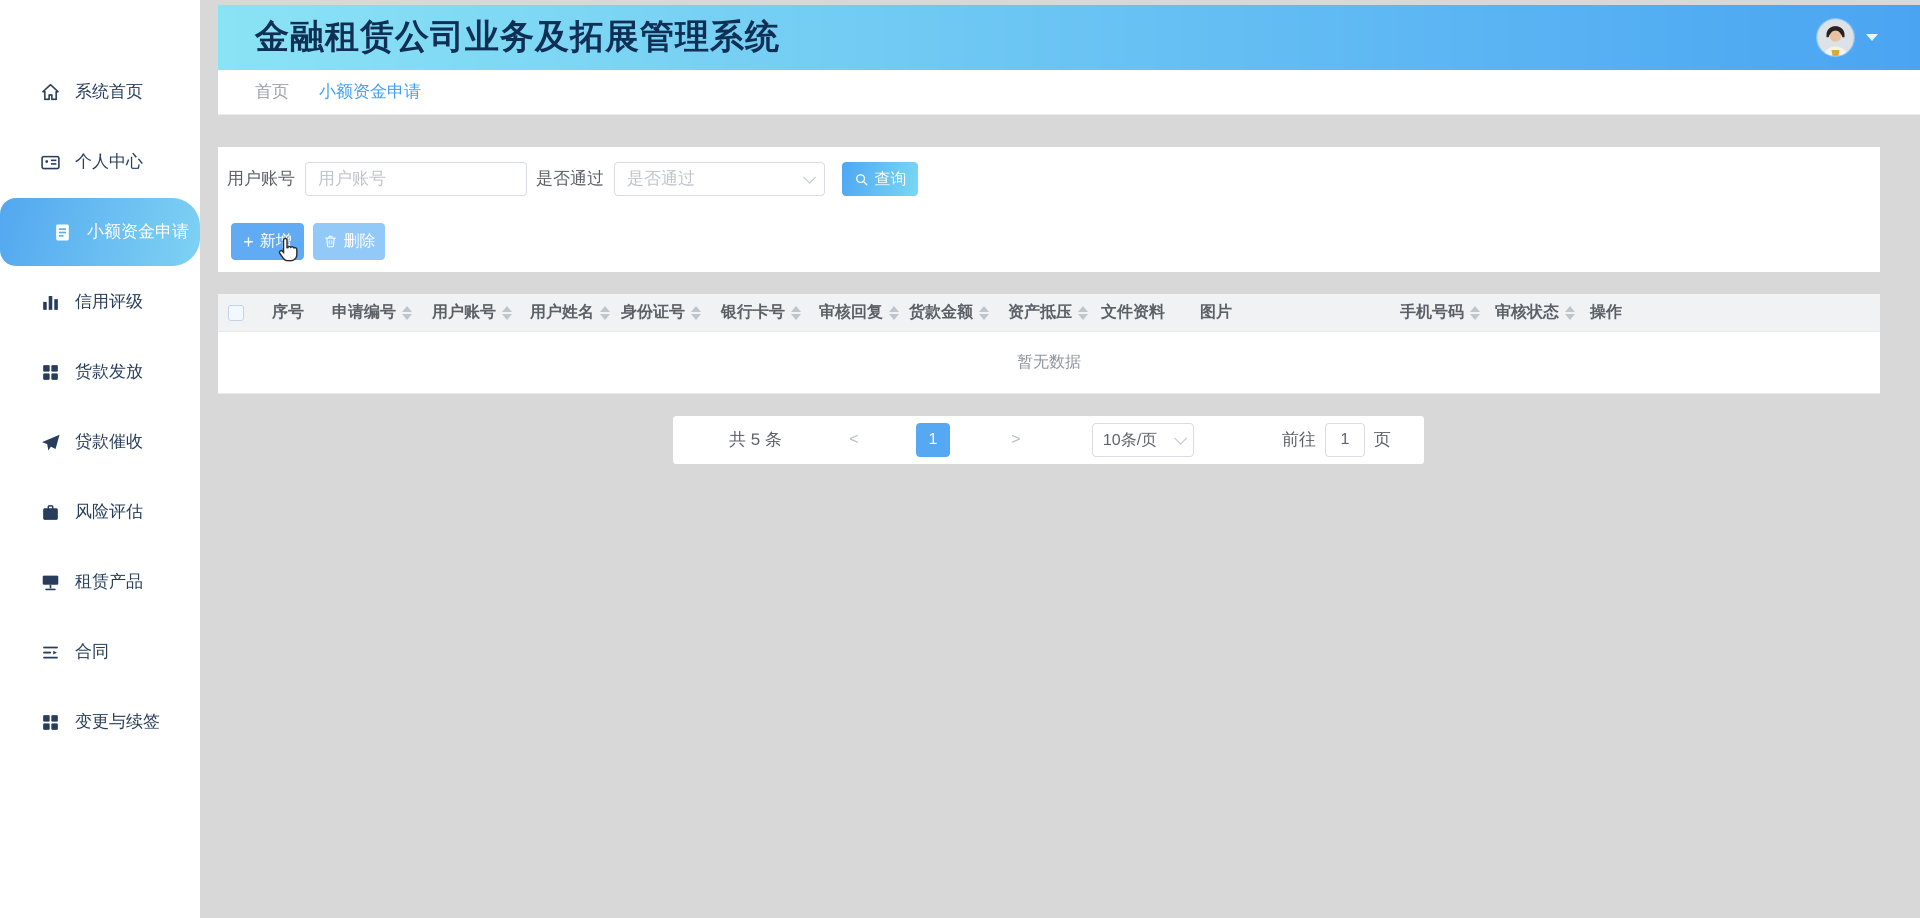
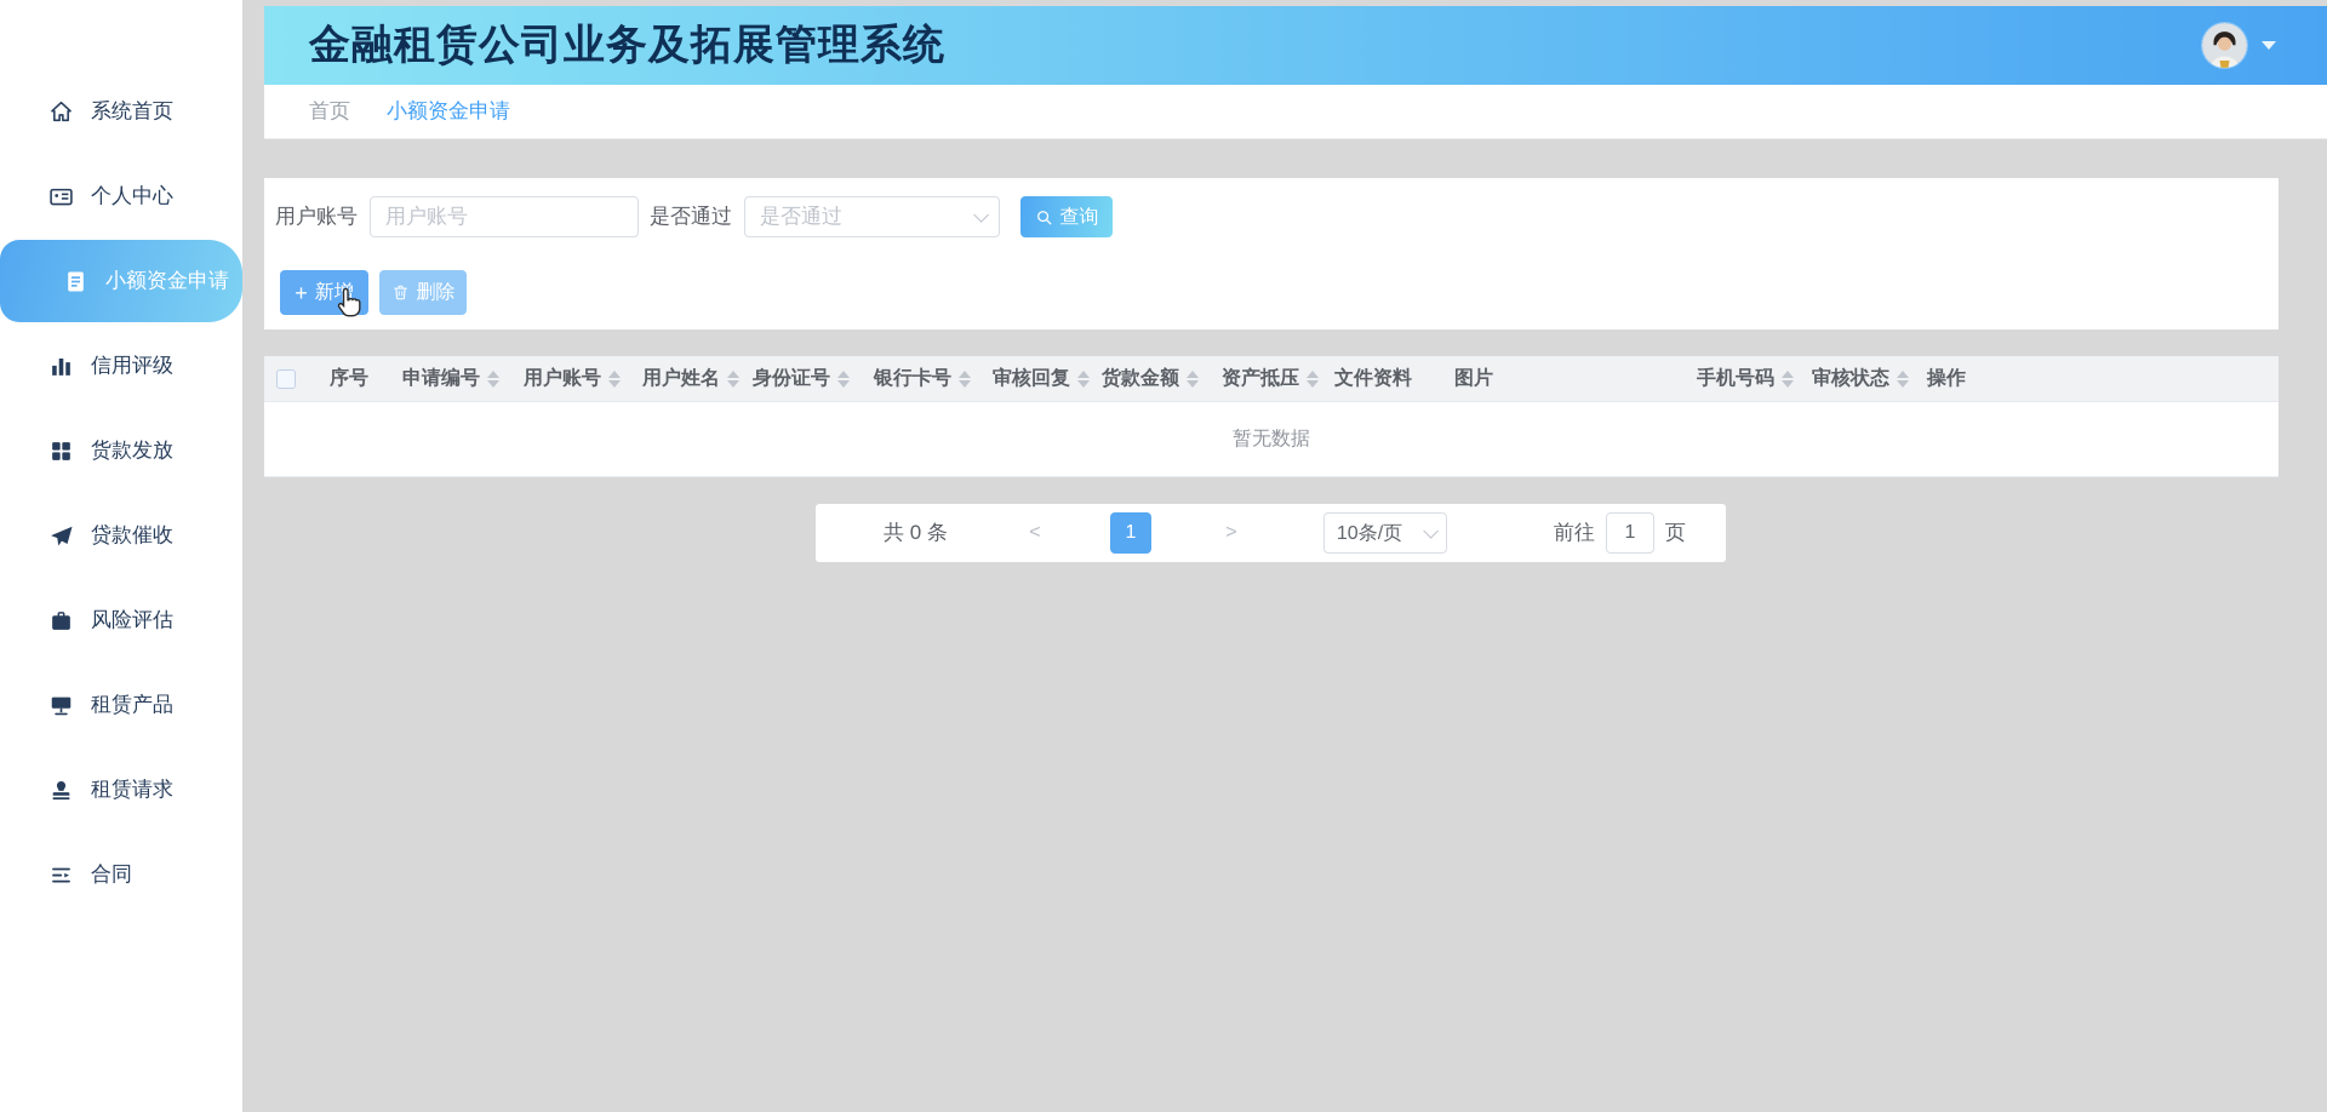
  系统首页
  个人中心
  小额资金申请
  信用评级
  货款发放
  贷款催收
  风险评估
  租赁产品
+ 租赁请求
  合同
- 变更与续签
  金融租赁公司业务及拓展管理系统
  首页
  小额资金申请
  用户账号
  用户账号
  是否通过
  是否通过
  查询
  +
  删除
  序号
  申请编号
  用户账号
  用户姓名
  身份证号
  银行卡号
  审核回复
  货款金额
  资产抵压
  文件资料
  图片
  手机号码
  审核状态
  操作
  暂无数据
- 共 5 条
+ 共 0 条
  <
  1
  >
  10条/页
  前往
  1
  页
